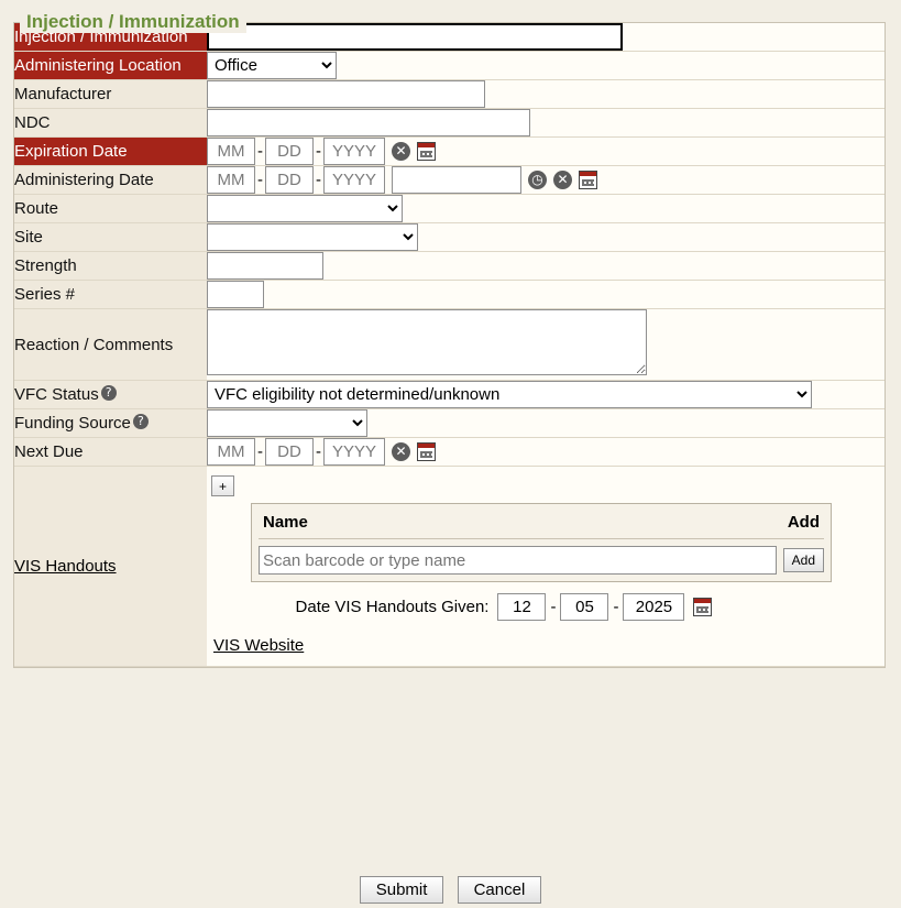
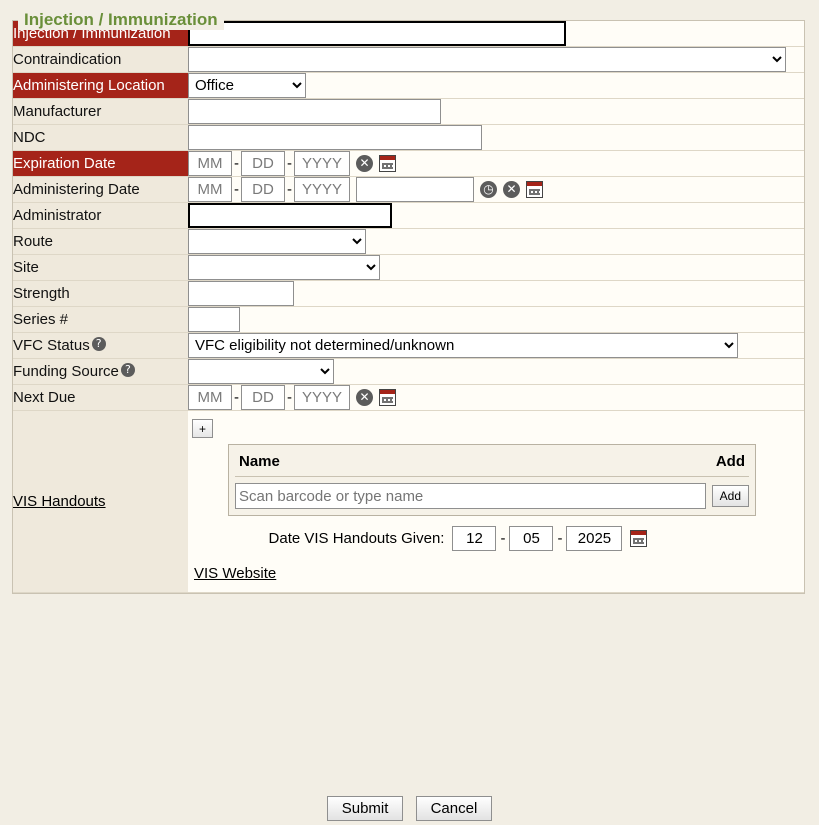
  Injection / Immunization
  Injection / Immunization
+ Contraindication
  Administering Location	Office
  Manufacturer
  NDC
  Expiration Date	MM - DD - YYYY ✕
  Administering Date	MM - DD - YYYY ◷ ✕
+ Administrator
  Route
  Site
  Strength
  Series #
- Reaction / Comments
  VFC Status ?	VFC eligibility not determined/unknown
  Funding Source ?
  Next Due	MM - DD - YYYY ✕
  VIS Handouts	+ Name Add Scan barcode or type name Add Date VIS Handouts Given: 12 - 05 - 2025 VIS Website
  Submit Cancel
